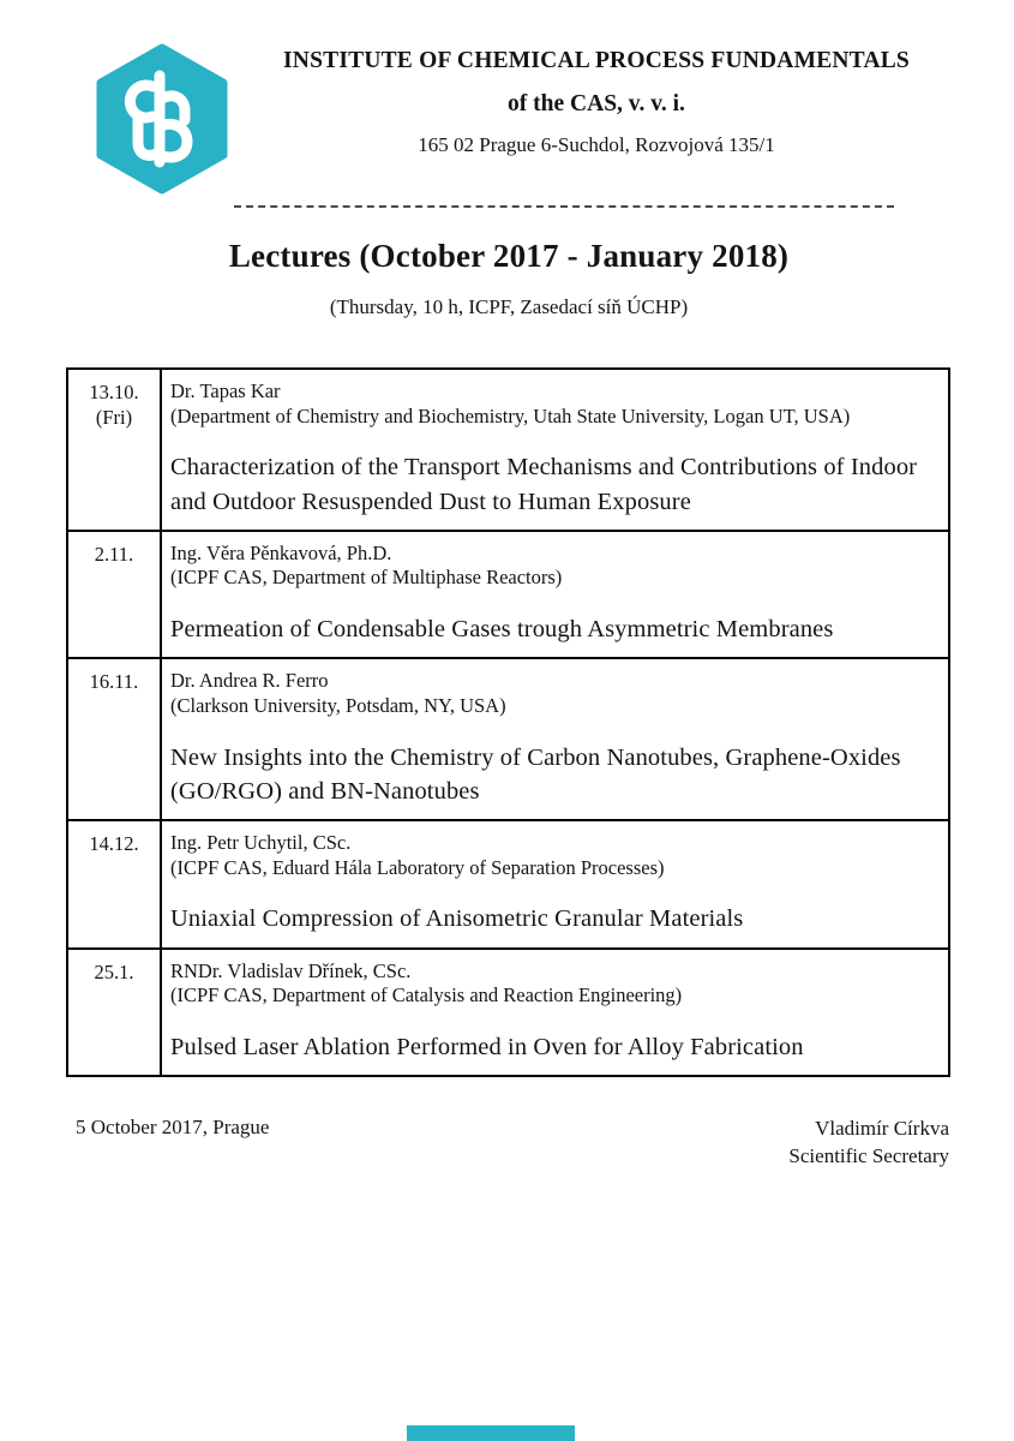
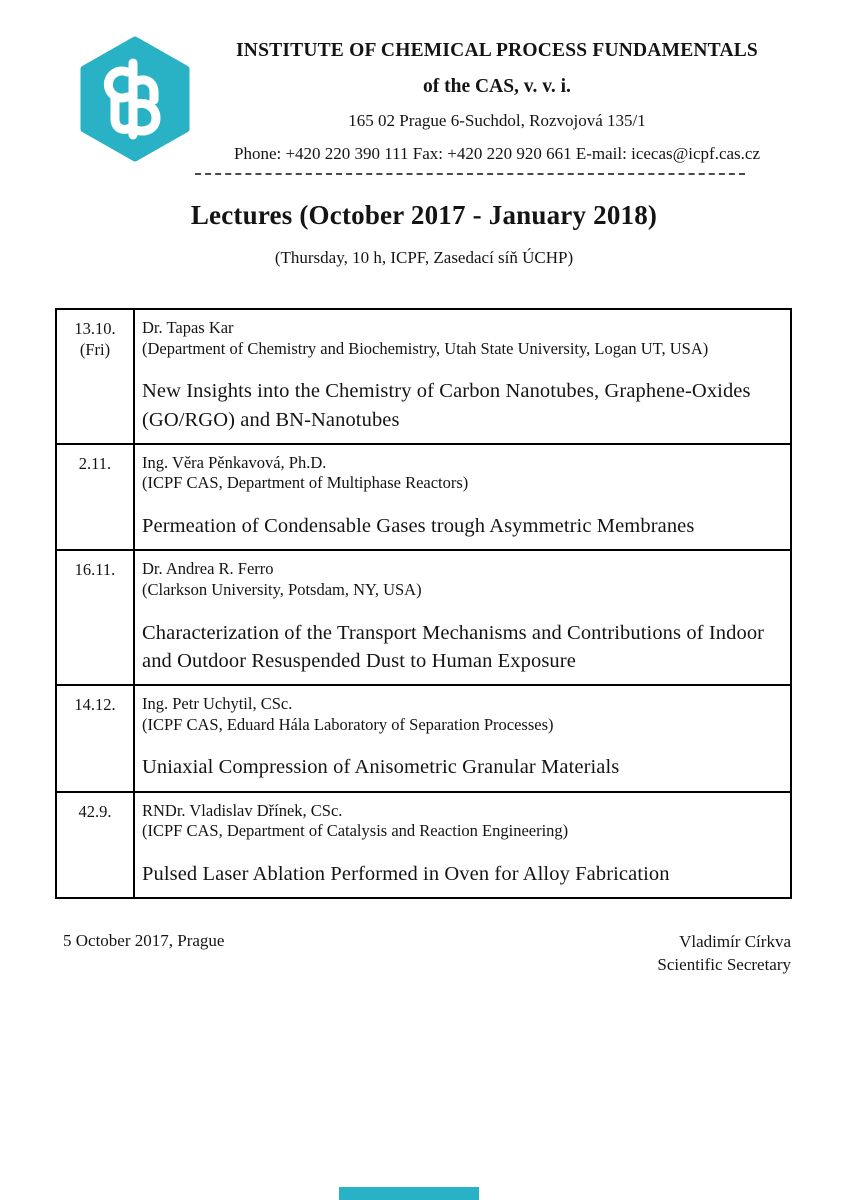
  INSTITUTE OF CHEMICAL PROCESS FUNDAMENTALS
  of the CAS, v. v. i.
  165 02 Prague 6-Suchdol, Rozvojová 135/1
+ Phone: +420 220 390 111 Fax: +420 220 920 661 E-mail: icecas@icpf.cas.cz
  Lectures (October 2017 - January 2018)
  (Thursday, 10 h, ICPF, Zasedací síň ÚCHP)
- 13.10. (Fri)	Dr. Tapas Kar (Department of Chemistry and Biochemistry, Utah State University, Logan UT, USA) Characterization of the Transport Mechanisms and Contributions of Indoor and Outdoor Resuspended Dust to Human Exposure
+ 13.10. (Fri)	Dr. Tapas Kar (Department of Chemistry and Biochemistry, Utah State University, Logan UT, USA) New Insights into the Chemistry of Carbon Nanotubes, Graphene-Oxides (GO/RGO) and BN-Nanotubes
  2.11.	Ing. Věra Pěnkavová, Ph.D. (ICPF CAS, Department of Multiphase Reactors) Permeation of Condensable Gases trough Asymmetric Membranes
- 16.11.	Dr. Andrea R. Ferro (Clarkson University, Potsdam, NY, USA) New Insights into the Chemistry of Carbon Nanotubes, Graphene-Oxides (GO/RGO) and BN-Nanotubes
+ 16.11.	Dr. Andrea R. Ferro (Clarkson University, Potsdam, NY, USA) Characterization of the Transport Mechanisms and Contributions of Indoor and Outdoor Resuspended Dust to Human Exposure
  14.12.	Ing. Petr Uchytil, CSc. (ICPF CAS, Eduard Hála Laboratory of Separation Processes) Uniaxial Compression of Anisometric Granular Materials
- 25.1.	RNDr. Vladislav Dřínek, CSc. (ICPF CAS, Department of Catalysis and Reaction Engineering) Pulsed Laser Ablation Performed in Oven for Alloy Fabrication
+ 42.9.	RNDr. Vladislav Dřínek, CSc. (ICPF CAS, Department of Catalysis and Reaction Engineering) Pulsed Laser Ablation Performed in Oven for Alloy Fabrication
  5 October 2017, Prague
  Vladimír Církva
  Scientific Secretary
